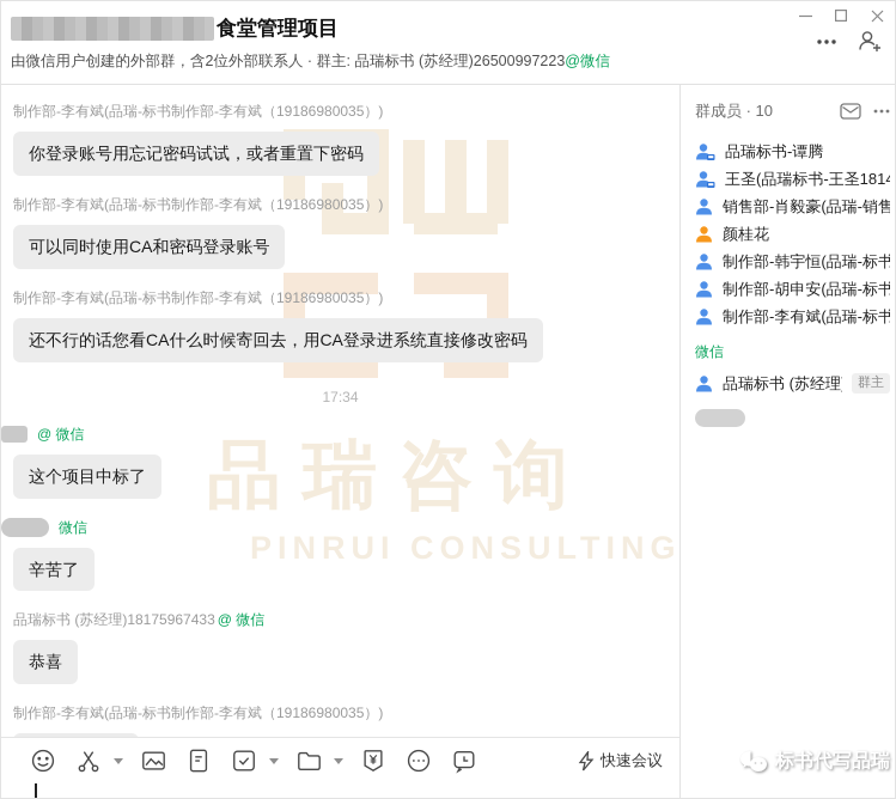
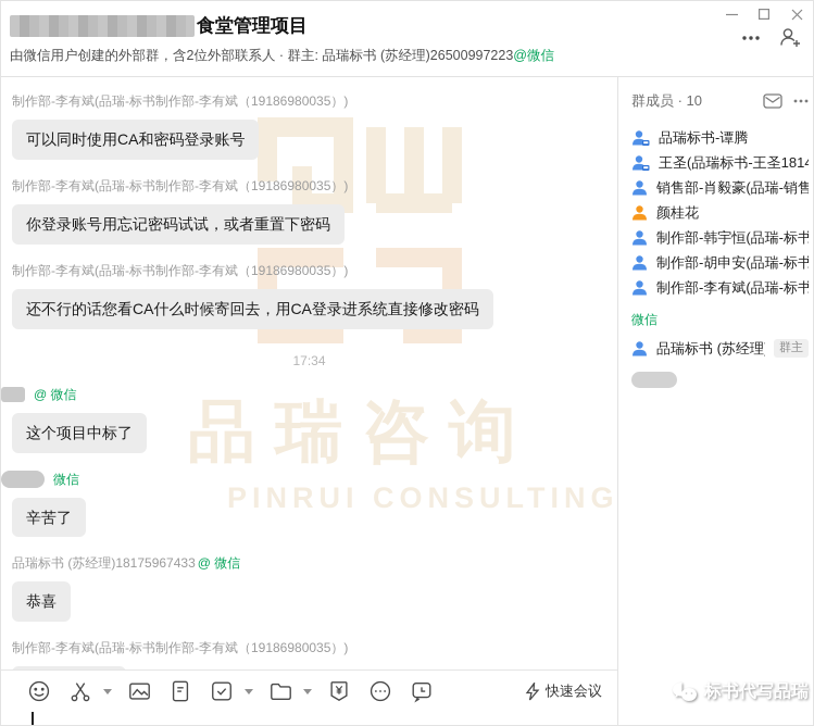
  食堂管理项目
  由微信用户创建的外部群，含2位外部联系人 · 群主: 品瑞标书 (苏经理)26500997223@微信
  品瑞咨询
  PINRUI CONSULTING
  制作部-李有斌(品瑞-标书制作部-李有斌（19186980035）)
- 你登录账号用忘记密码试试，或者重置下密码
+ 可以同时使用CA和密码登录账号
  制作部-李有斌(品瑞-标书制作部-李有斌（19186980035）)
- 可以同时使用CA和密码登录账号
+ 你登录账号用忘记密码试试，或者重置下密码
  制作部-李有斌(品瑞-标书制作部-李有斌（19186980035）)
  还不行的话您看CA什么时候寄回去，用CA登录进系统直接修改密码
  17:34
  @ 微信
  这个项目中标了
  微信
  辛苦了
  品瑞标书 (苏经理)18175967433
  @ 微信
  恭喜
  制作部-李有斌(品瑞-标书制作部-李有斌（19186980035）)
  快速会议
  群成员 · 10
  品瑞标书-谭腾
  王圣(品瑞标书-王圣1814
  销售部-肖毅豪(品瑞-销售
  颜桂花
  制作部-韩宇恒(品瑞-标书
  制作部-胡申安(品瑞-标书
  制作部-李有斌(品瑞-标书
  微信
  群主
  标书代写品瑞
